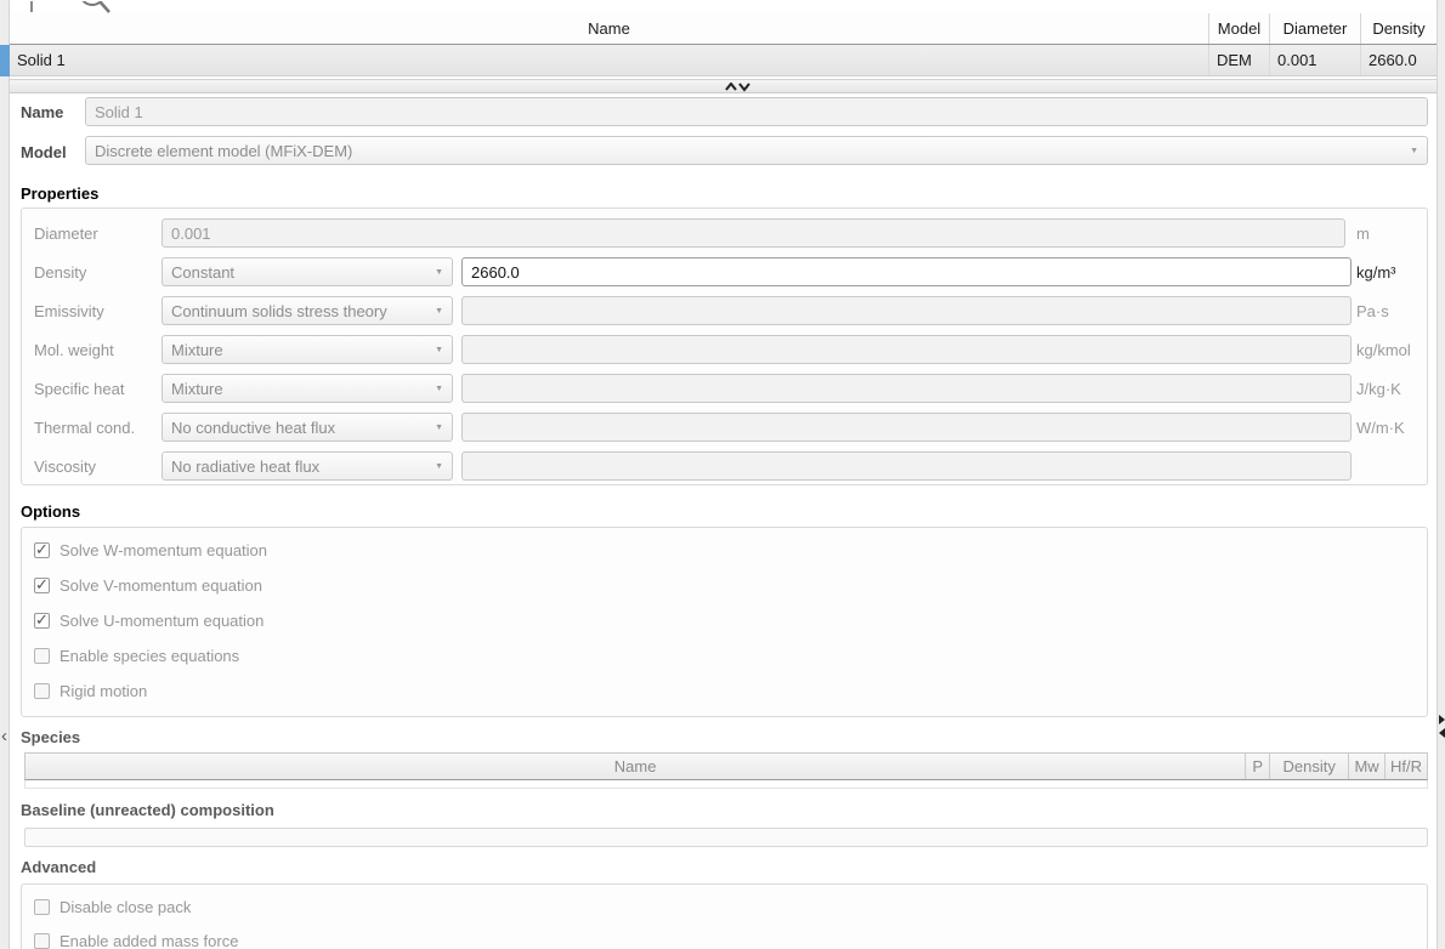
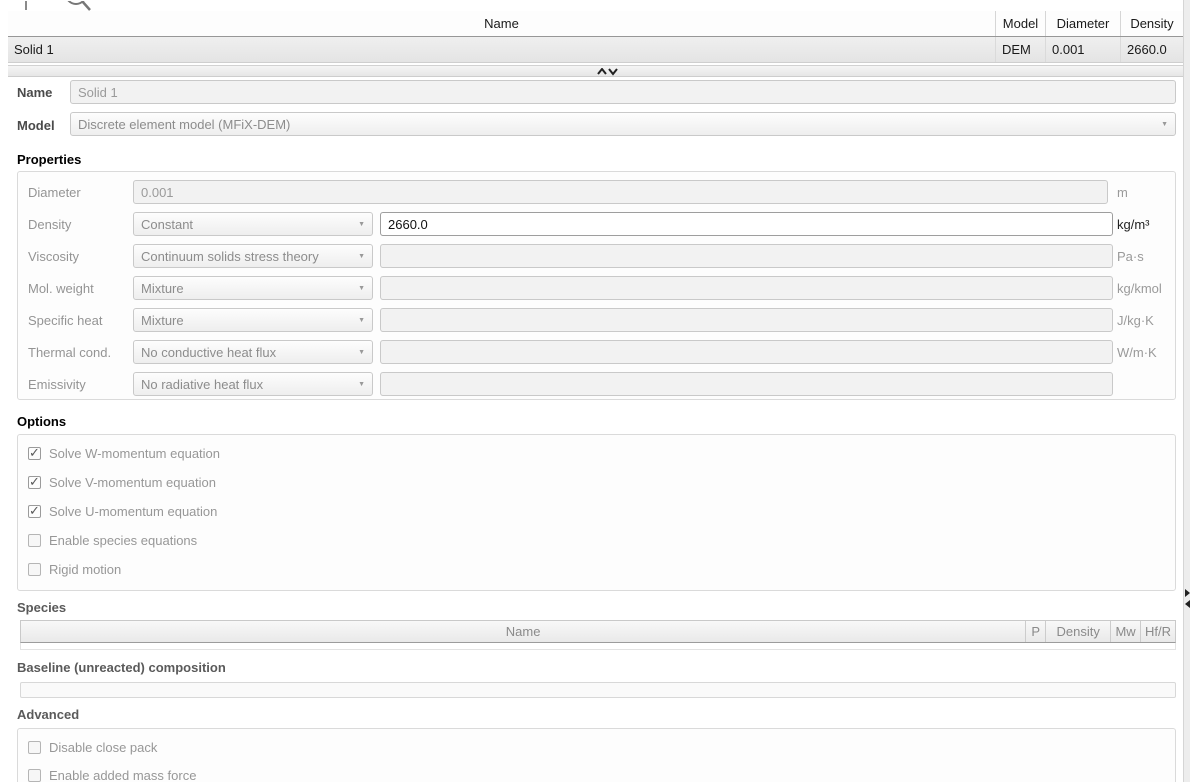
- ‹
  Name
  Model
  Diameter
  Density
  Solid 1
  DEM
  0.001
  2660.0
  Name
  Solid 1
  Model
  Discrete element model (MFiX-DEM)
  Properties
  Diameter
  0.001
  m
  Density
  Constant
  2660.0
  kg/m³
- Emissivity
+ Viscosity
  Continuum solids stress theory
  Pa·s
  Mol. weight
  Mixture
  kg/kmol
  Specific heat
  Mixture
  J/kg·K
  Thermal cond.
  No conductive heat flux
  W/m·K
- Viscosity
+ Emissivity
  No radiative heat flux
  Options
  Solve W-momentum equation
  Solve V-momentum equation
  Solve U-momentum equation
  Enable species equations
  Rigid motion
  Species
  Name
  P
  Density
  Mw
  Hf/R
  Baseline (unreacted) composition
  Advanced
  Disable close pack
  Enable added mass force
